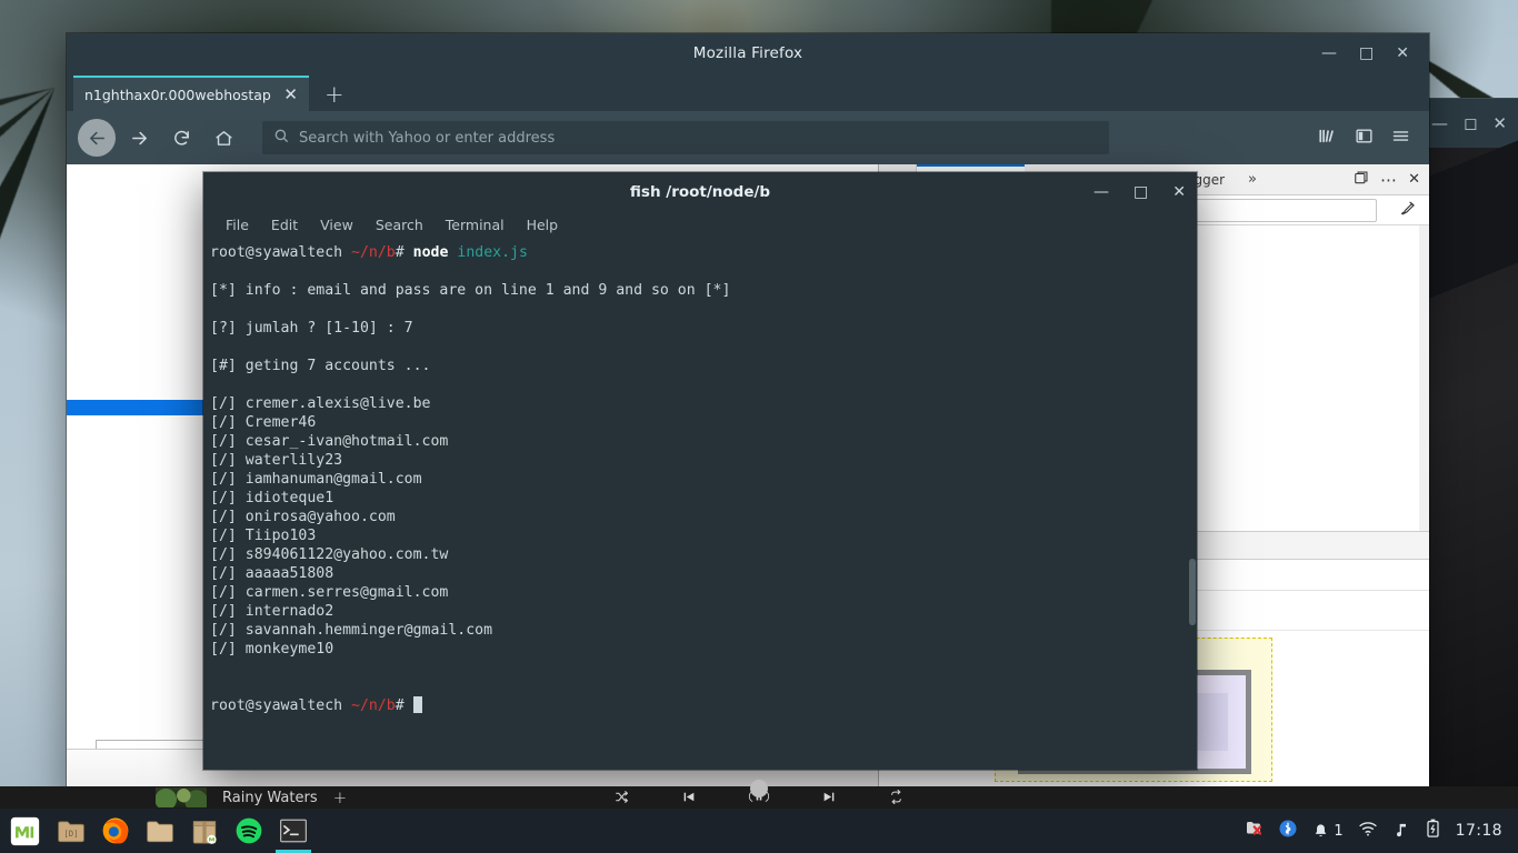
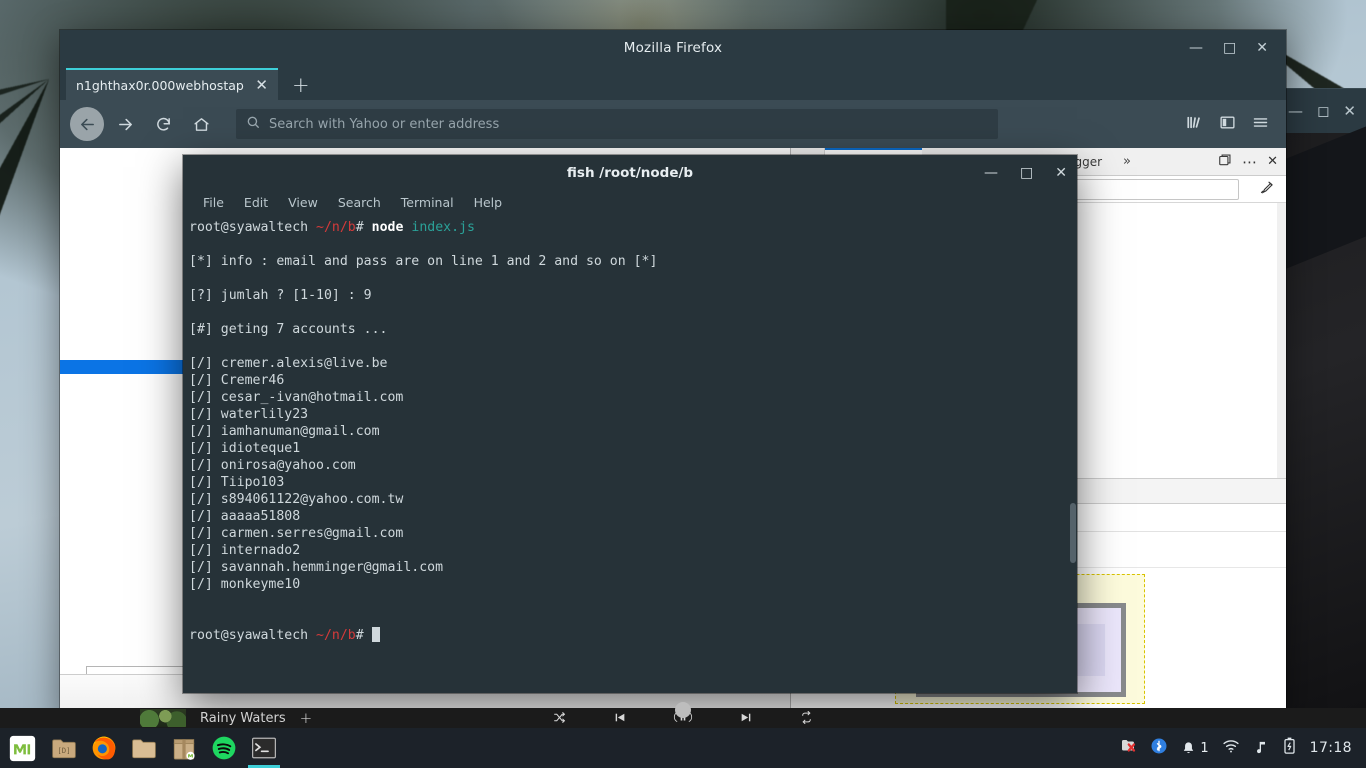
  —
  ◻
  ✕
  Mozilla Firefox
  —
  □
  ✕
  n1ghthax0r.000webhostap
  ✕
  +
  Search with Yahoo or enter address
  »
  ⋯
  ✕
  fish /root/node/b
  —
  □
  ✕
  File
  Edit
  View
  Search
  Terminal
  Help
  root@syawaltech ~/n/b# node index.js
- [*] info : email and pass are on line 1 and 9 and so on [*]
+ [*] info : email and pass are on line 1 and 2 and so on [*]
- [?] jumlah ? [1-10] : 7
+ [?] jumlah ? [1-10] : 9
  [#] geting 7 accounts ...
  [/] cremer.alexis@live.be
  [/] Cremer46
  [/] cesar_-ivan@hotmail.com
  [/] waterlily23
  [/] iamhanuman@gmail.com
  [/] idioteque1
  [/] onirosa@yahoo.com
  [/] Tiipo103
  [/] s894061122@yahoo.com.tw
  [/] aaaaa51808
  [/] carmen.serres@gmail.com
  [/] internado2
  [/] savannah.hemminger@gmail.com
  [/] monkeyme10
  root@syawaltech ~/n/b#
  Rainy Waters
  +
  [D]
  1
  17:18
